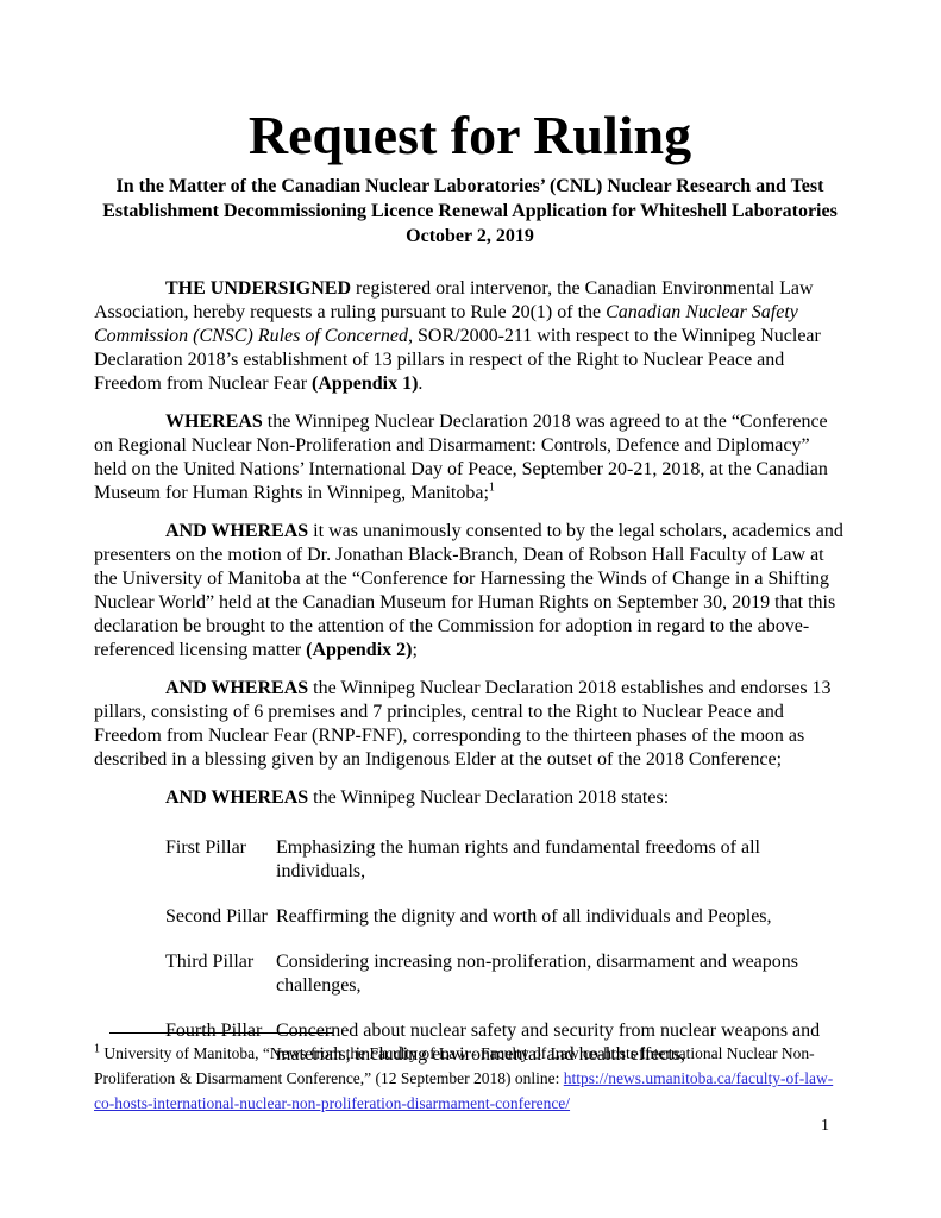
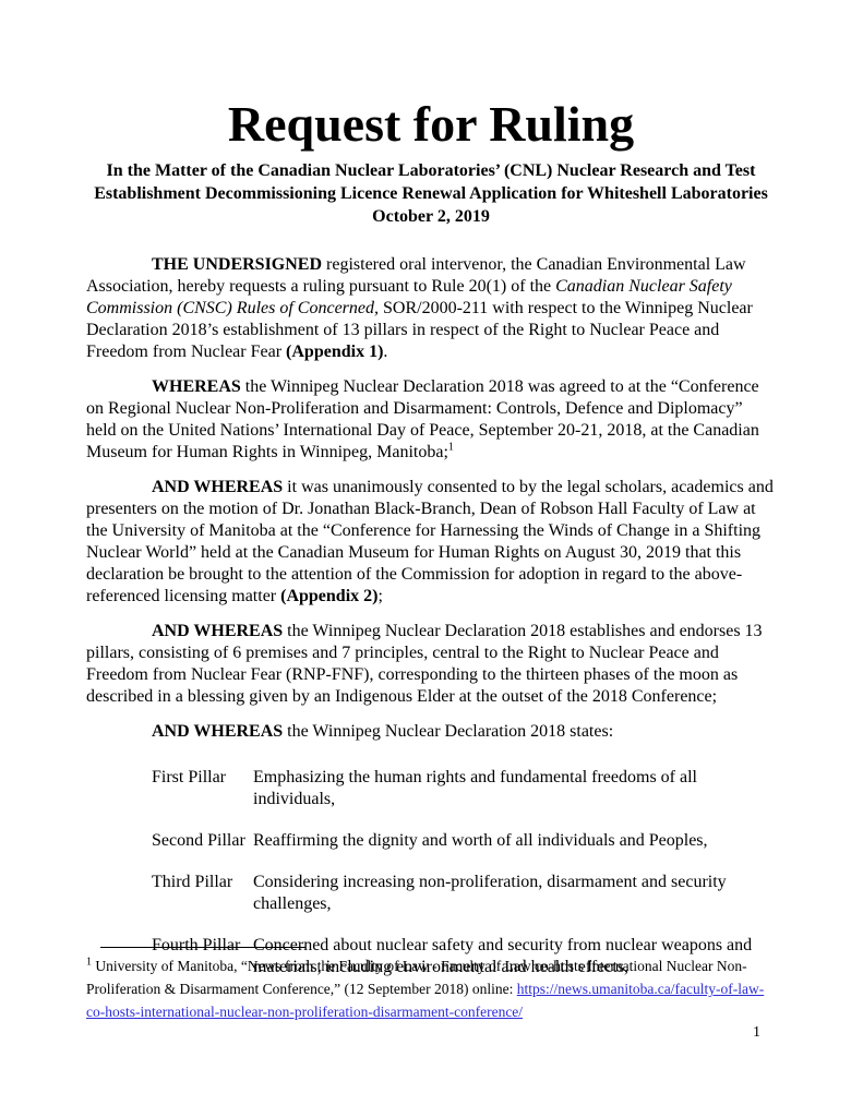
  Request for Ruling
  In the Matter of the Canadian Nuclear Laboratories’ (CNL) Nuclear Research and Test
  Establishment Decommissioning Licence Renewal Application for Whiteshell Laboratories
  October 2, 2019
  THE UNDERSIGNED registered oral intervenor, the Canadian Environmental Law Association, hereby requests a ruling pursuant to Rule 20(1) of the Canadian Nuclear Safety Commission (CNSC) Rules of Concerned, SOR/2000-211 with respect to the Winnipeg Nuclear Declaration 2018’s establishment of 13 pillars in respect of the Right to Nuclear Peace and Freedom from Nuclear Fear (Appendix 1).
  WHEREAS the Winnipeg Nuclear Declaration 2018 was agreed to at the “Conference on Regional Nuclear Non-Proliferation and Disarmament: Controls, Defence and Diplomacy” held on the United Nations’ International Day of Peace, September 20-21, 2018, at the Canadian Museum for Human Rights in Winnipeg, Manitoba;1
- AND WHEREAS it was unanimously consented to by the legal scholars, academics and presenters on the motion of Dr. Jonathan Black-Branch, Dean of Robson Hall Faculty of Law at the University of Manitoba at the “Conference for Harnessing the Winds of Change in a Shifting Nuclear World” held at the Canadian Museum for Human Rights on September 30, 2019 that this declaration be brought to the attention of the Commission for adoption in regard to the above-referenced licensing matter (Appendix 2);
+ AND WHEREAS it was unanimously consented to by the legal scholars, academics and presenters on the motion of Dr. Jonathan Black-Branch, Dean of Robson Hall Faculty of Law at the University of Manitoba at the “Conference for Harnessing the Winds of Change in a Shifting Nuclear World” held at the Canadian Museum for Human Rights on August 30, 2019 that this declaration be brought to the attention of the Commission for adoption in regard to the above-referenced licensing matter (Appendix 2);
  AND WHEREAS the Winnipeg Nuclear Declaration 2018 establishes and endorses 13 pillars, consisting of 6 premises and 7 principles, central to the Right to Nuclear Peace and Freedom from Nuclear Fear (RNP-FNF), corresponding to the thirteen phases of the moon as described in a blessing given by an Indigenous Elder at the outset of the 2018 Conference;
  AND WHEREAS the Winnipeg Nuclear Declaration 2018 states:
  First Pillar
  Emphasizing the human rights and fundamental freedoms of all individuals,
  Second Pillar
  Reaffirming the dignity and worth of all individuals and Peoples,
  Third Pillar
- Considering increasing non-proliferation, disarmament and weapons challenges,
+ Considering increasing non-proliferation, disarmament and security challenges,
  Fourth Pillar
  Concerned about nuclear safety and security from nuclear weapons and materials, including environmental and health effects,
  1 University of Manitoba, “News from the Faculty of Law - Faculty of Law co-hosts International Nuclear Non-Proliferation & Disarmament Conference,” (12 September 2018) online: https://news.umanitoba.ca/faculty-of-law-co-hosts-international-nuclear-non-proliferation-disarmament-conference/
  1
